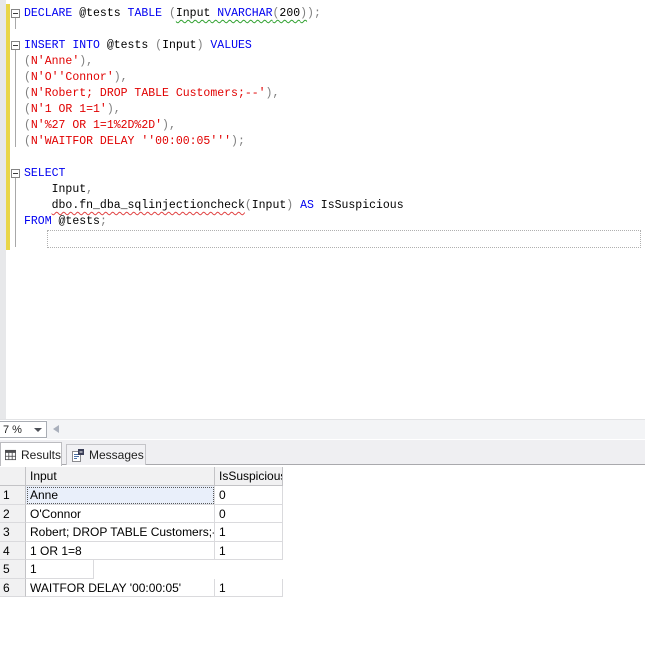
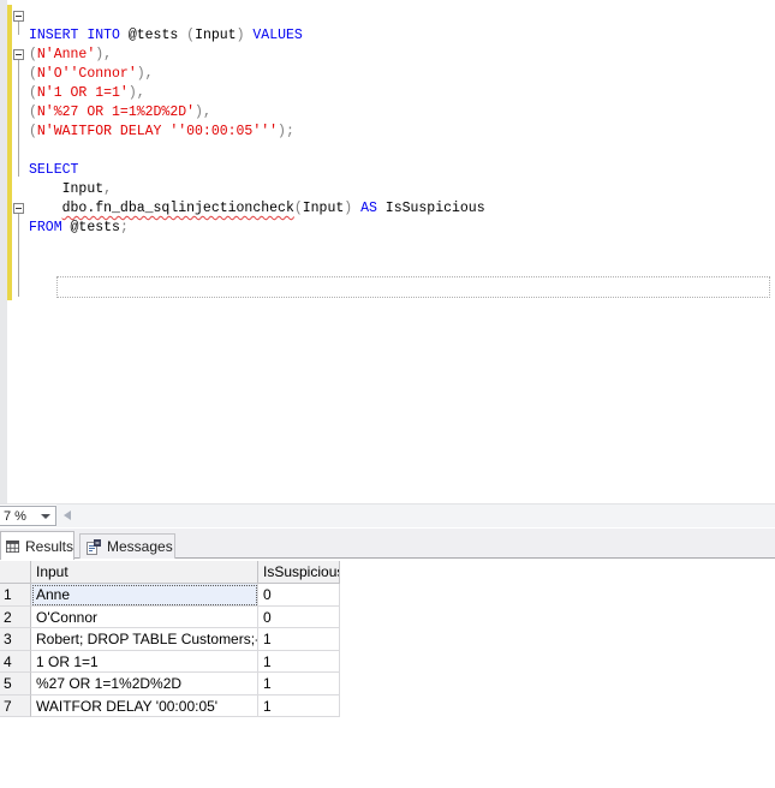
- DECLARE @tests TABLE (Input NVARCHAR(200));
  INSERT INTO @tests (Input) VALUES
  (N'Anne'),
  (N'O''Connor'),
- (N'Robert; DROP TABLE Customers;--'),
  (N'1 OR 1=1'),
  (N'%27 OR 1=1%2D%2D'),
  (N'WAITFOR DELAY ''00:00:05''');
  SELECT
  Input,
  dbo.fn_dba_sqlinjectioncheck(Input) AS IsSuspicious
  FROM @tests;
  7 %
  Results
  Messages
  Input
  IsSuspiciou
  1
  Anne
  0
  2
  O'Connor
  0
  3
  Robert; DROP TABLE Customers;
  1
  4
- 1 OR 1=8
+ 1 OR 1=1
  1
  5
+ %27 OR 1=1%2D%2D
  1
- 6
+ 7
  WAITFOR DELAY '00:00:05'
  1
